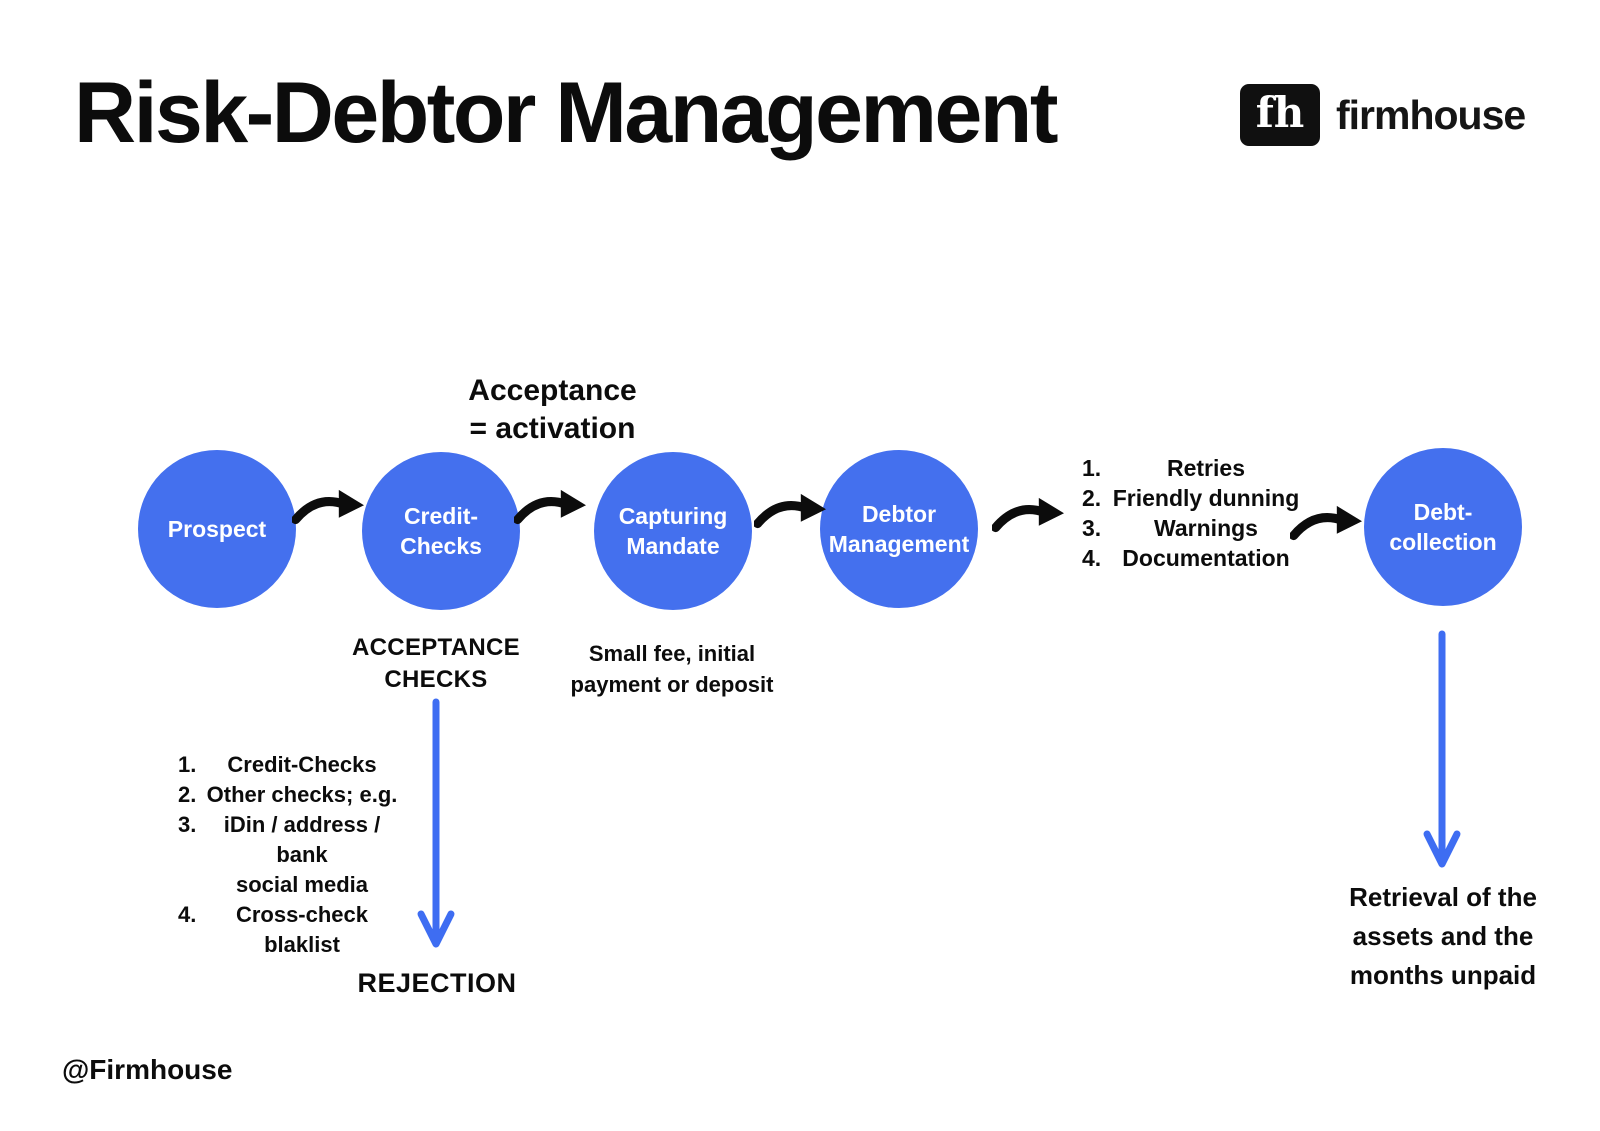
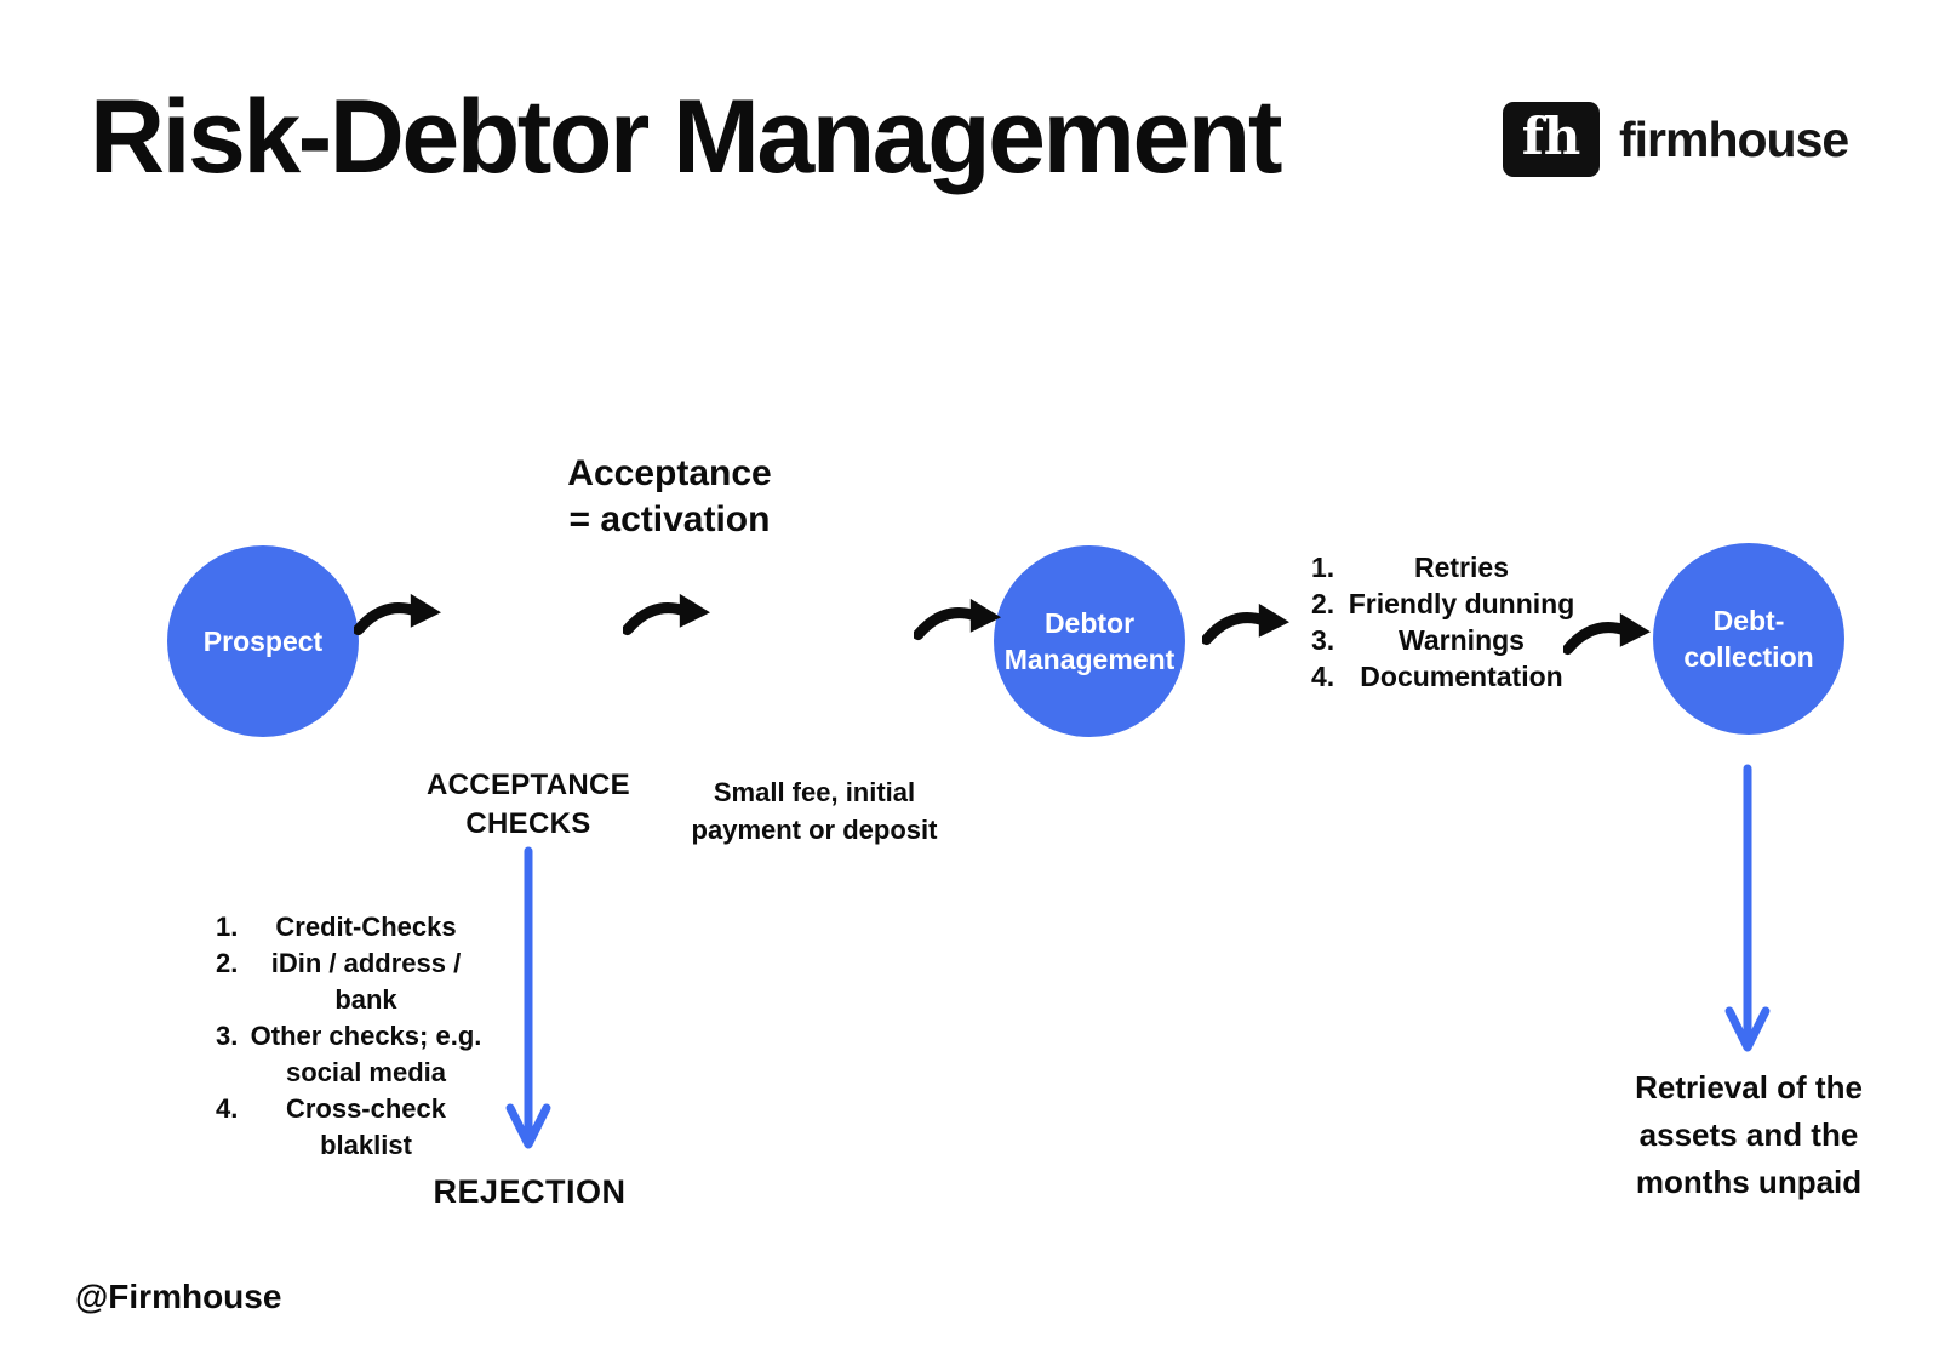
  Risk-Debtor Management
  fh
  firmhouse
  Acceptance
  = activation
  Prospect
- Credit-
- Checks
- Capturing
- Mandate
  Debtor
  Management
  Debt-
  collection
  1.
  Retries
  2.
  Friendly dunning
  3.
  Warnings
  4.
  Documentation
  ACCEPTANCE
  CHECKS
  Small fee, initial
  payment or deposit
  1.
  Credit-Checks
  2.
- Other checks; e.g.
+ iDin / address / bank
  3.
- iDin / address / bank
+ Other checks; e.g.
  social media
  4.
  Cross-check blaklist
  REJECTION
  Retrieval of the
  assets and the
  months unpaid
  @Firmhouse
